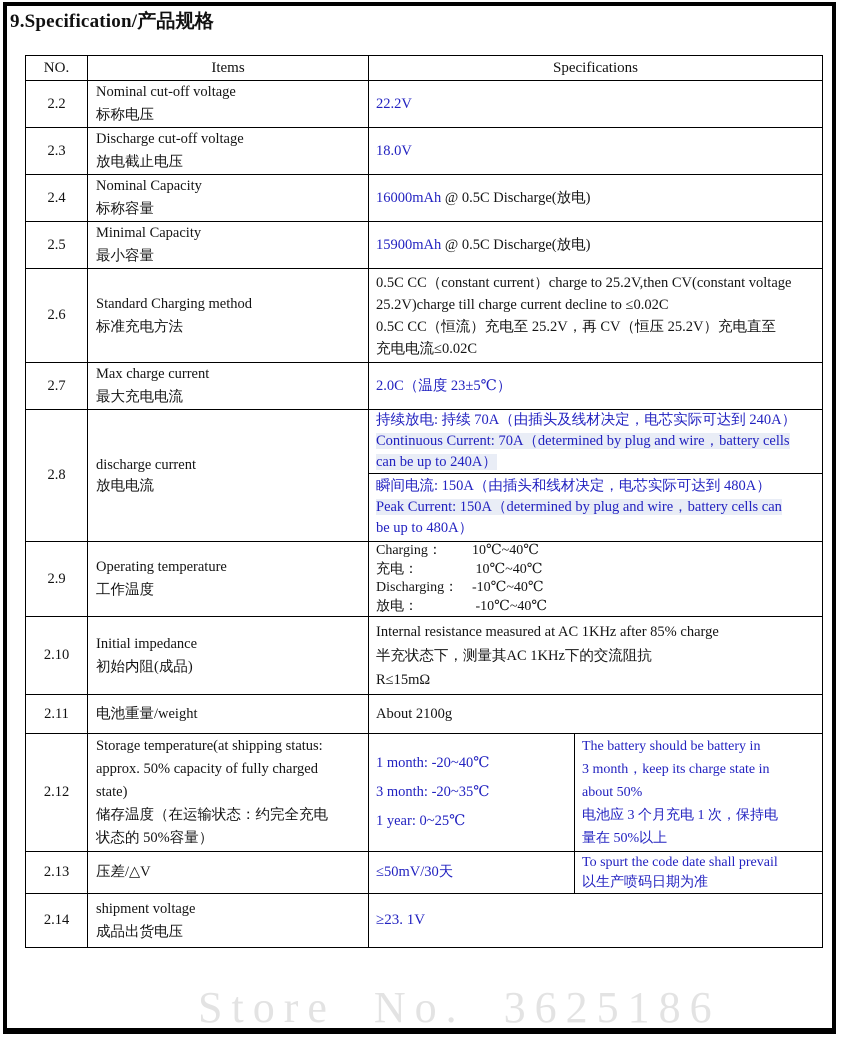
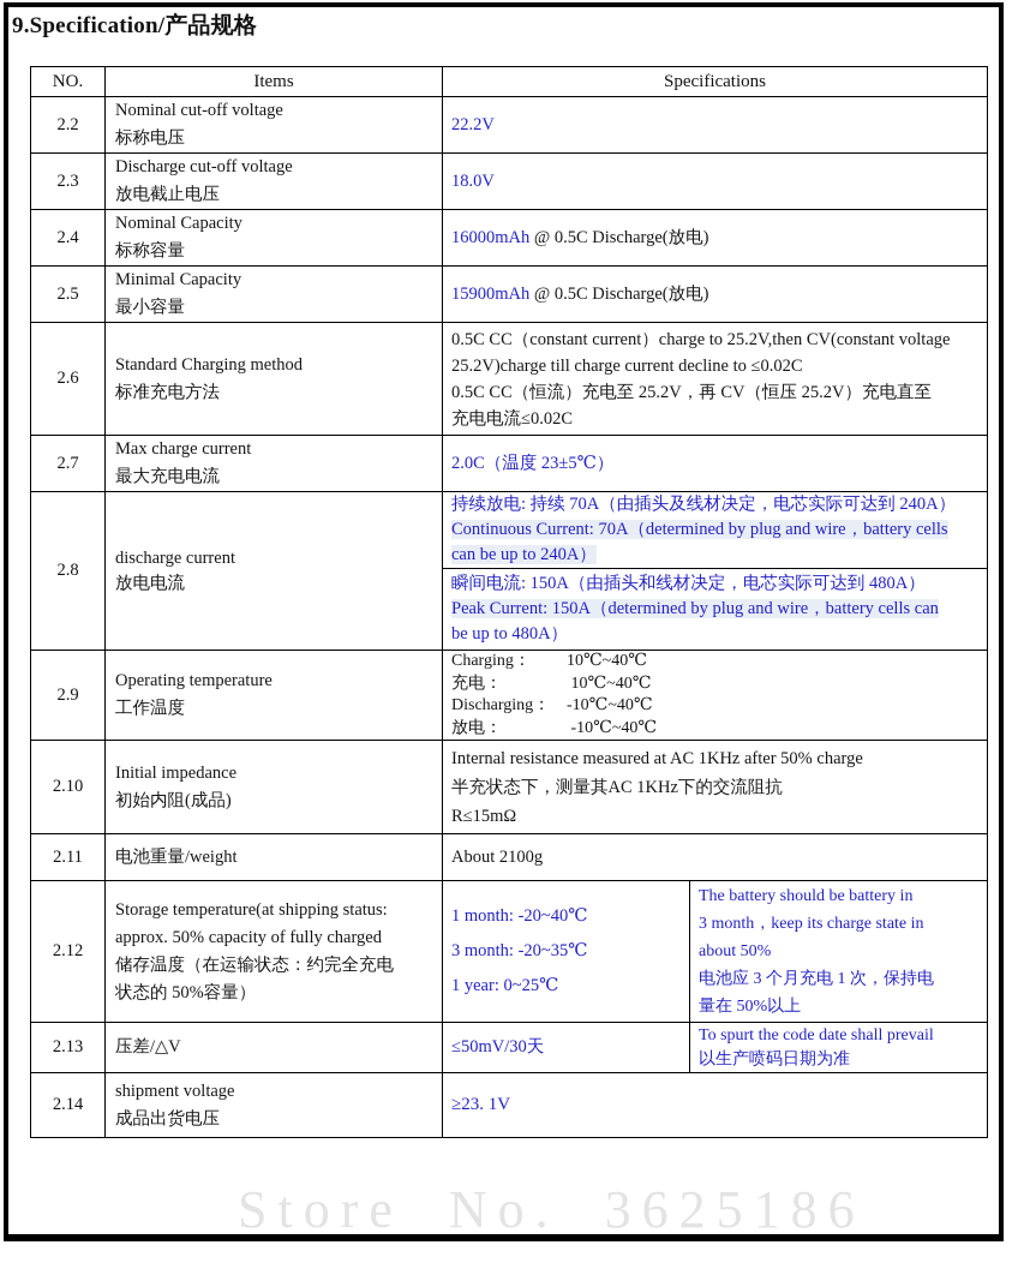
  Store No. 3625186
  9.Specification/产品规格
  NO.
  Items
  Specifications
  2.2
  Nominal cut-off voltage
  标称电压
  22.2V
  2.3
  Discharge cut-off voltage
  放电截止电压
  18.0V
  2.4
  Nominal Capacity
  标称容量
  16000mAh @ 0.5C Discharge(放电)
  2.5
  Minimal Capacity
  最小容量
  15900mAh @ 0.5C Discharge(放电)
  2.6
  Standard Charging method
  标准充电方法
  0.5C CC（constant current）charge to 25.2V,then CV(constant voltage
  25.2V)charge till charge current decline to ≤0.02C
  0.5C CC（恒流）充电至 25.2V，再 CV（恒压 25.2V）充电直至
  充电电流≤0.02C
  2.7
  Max charge current
  最大充电电流
  2.0C（温度 23±5℃）
  2.8
  discharge current
  放电电流
  持续放电: 持续 70A（由插头及线材决定，电芯实际可达到 240A）
  Continuous Current: 70A（determined by plug and wire，battery cells
  can be up to 240A）
  瞬间电流: 150A（由插头和线材决定，电芯实际可达到 480A）
  Peak Current: 150A（determined by plug and wire，battery cells can
  be up to 480A）
  2.9
  Operating temperature
  工作温度
  Charging： 10℃~40℃
  充电： 10℃~40℃
  Discharging： -10℃~40℃
  放电： -10℃~40℃
  2.10
  Initial impedance
  初始内阻(成品)
- Internal resistance measured at AC 1KHz after 85% charge
+ Internal resistance measured at AC 1KHz after 50% charge
  半充状态下，测量其AC 1KHz下的交流阻抗
  R≤15mΩ
  2.11
  电池重量/weight
  About 2100g
  2.12
  Storage temperature(at shipping status:
  approx. 50% capacity of fully charged
- state)
  储存温度（在运输状态：约完全充电
  状态的 50%容量）
  1 month: -20~40℃
  3 month: -20~35℃
  1 year: 0~25℃
  The battery should be battery in
  3 month，keep its charge state in
  about 50%
  电池应 3 个月充电 1 次，保持电
  量在 50%以上
  2.13
  压差/△V
  ≤50mV/30天
  To spurt the code date shall prevail
  以生产喷码日期为准
  2.14
  shipment voltage
  成品出货电压
  ≥23. 1V
